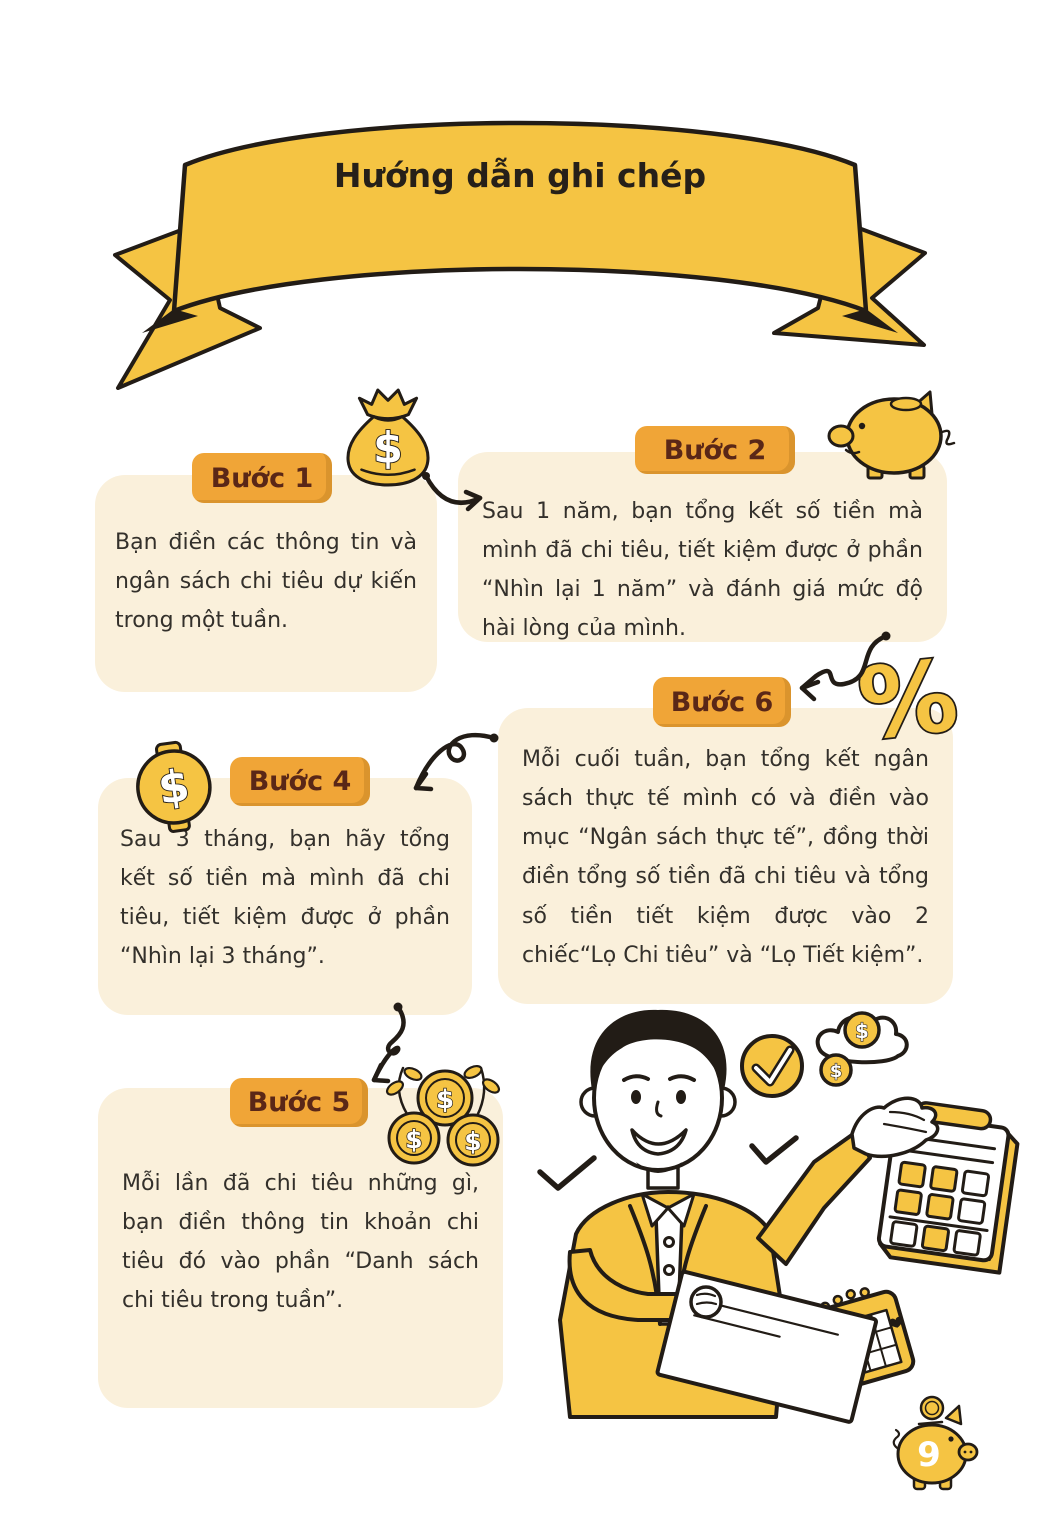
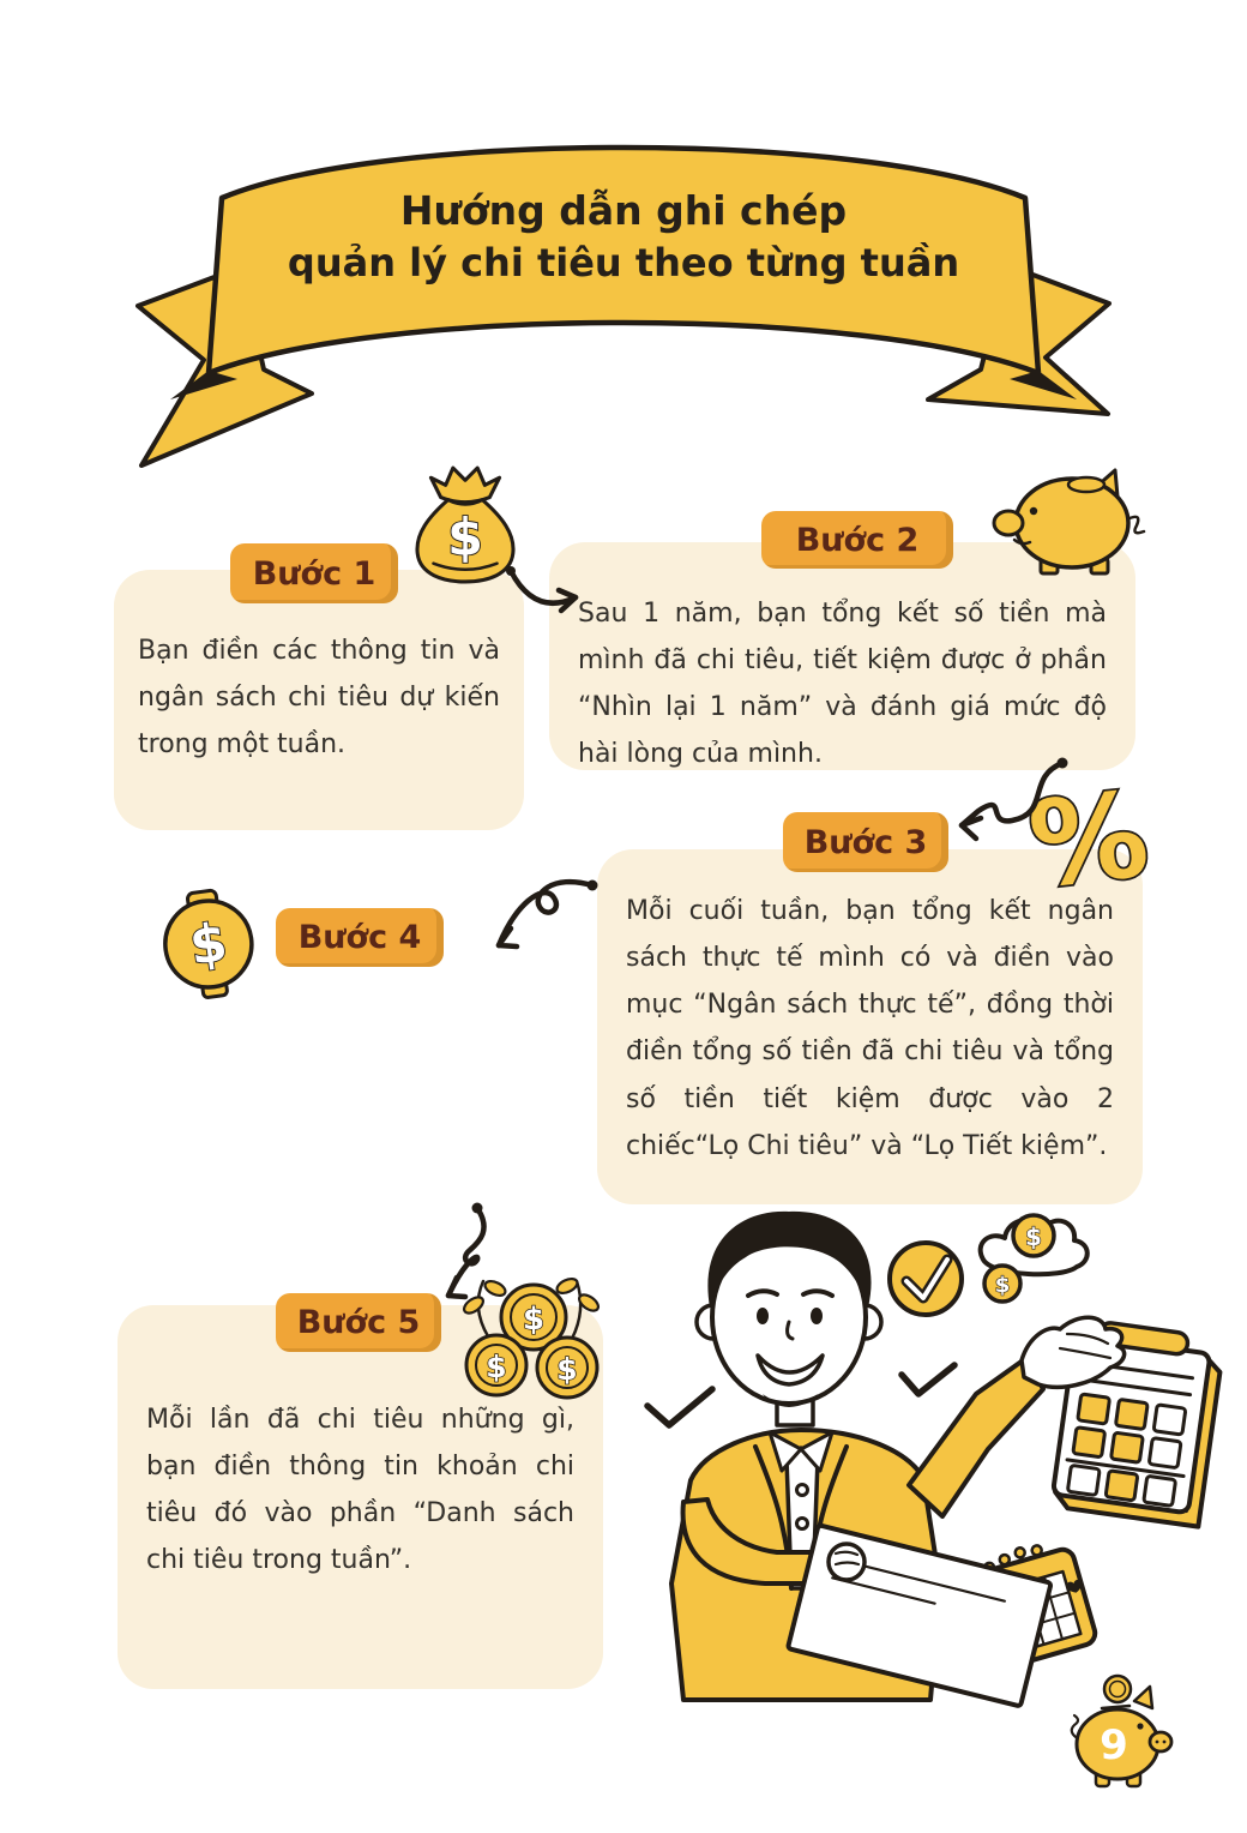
  Hướng dẫn ghi chép
+ quản lý chi tiêu theo từng tuần
  Bạn điền các thông tin và ngân sách chi tiêu dự kiến trong một tuần.
  Bước 1
  $
  Sau 1 năm, bạn tổng kết số tiền mà mình đã chi tiêu, tiết kiệm được ở phần “Nhìn lại 1 năm” và đánh giá mức độ hài lòng của mình.
  Bước 2
  Mỗi cuối tuần, bạn tổng kết ngân sách thực tế mình có và điền vào mục “Ngân sách thực tế”, đồng thời điền tổng số tiền đã chi tiêu và tổng số tiền tiết kiệm được vào 2 chiếc“Lọ Chi tiêu” và “Lọ Tiết kiệm”.
- Bước 6
+ Bước 3
- Sau 3 tháng, bạn hãy tổng kết số tiền mà mình đã chi tiêu, tiết kiệm được ở phần “Nhìn lại 3 tháng”.
  Bước 4
  Mỗi lần đã chi tiêu những gì, bạn điền thông tin khoản chi tiêu đó vào phần “Danh sách chi tiêu trong tuần”.
  Bước 5
  $
  $
  $
  $
  $
  9
